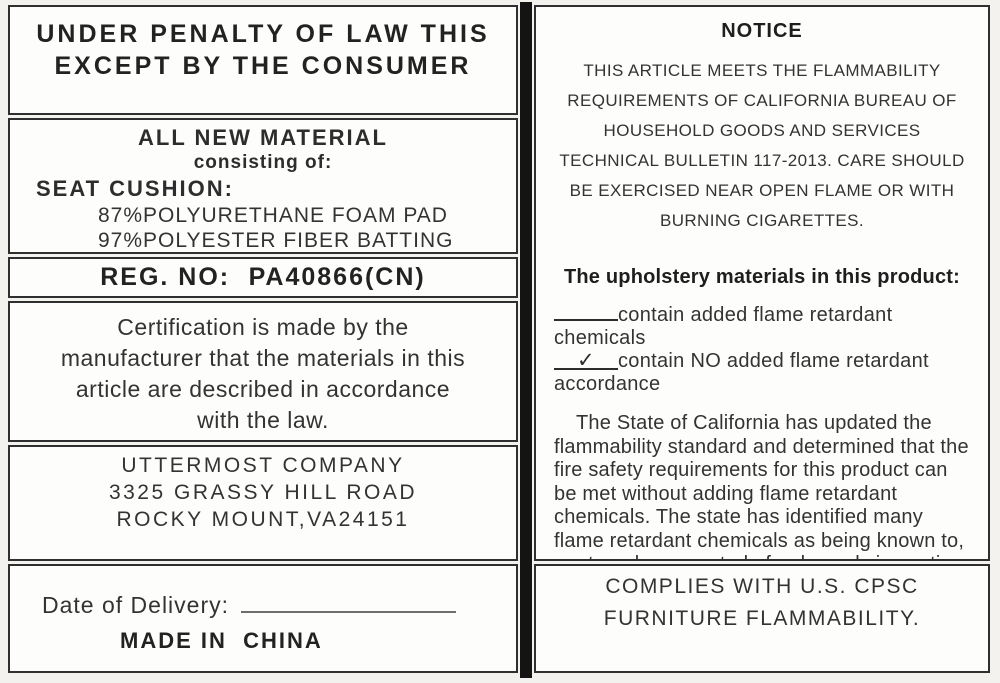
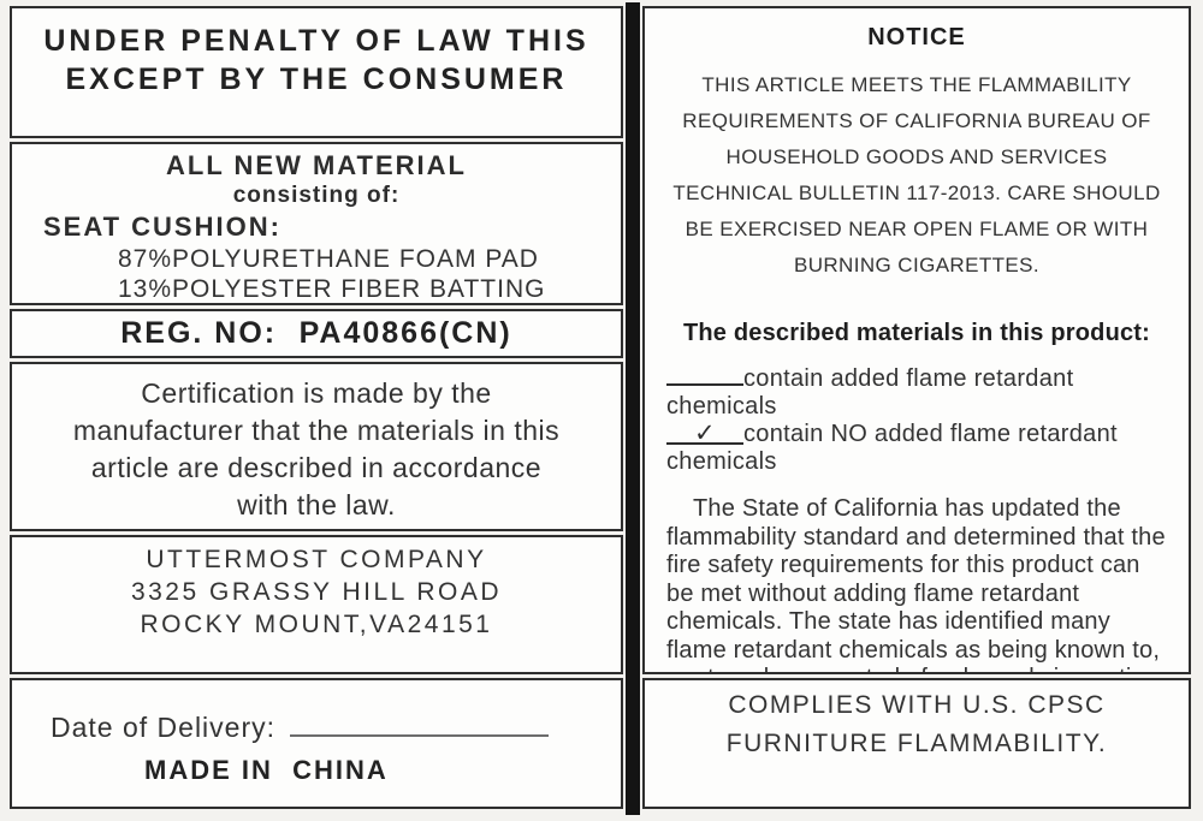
  UNDER PENALTY OF LAW THIS
  EXCEPT BY THE CONSUMER
  ALL NEW MATERIAL
  consisting of:
  SEAT CUSHION:
  87%POLYURETHANE FOAM PAD
- 97%POLYESTER FIBER BATTING
+ 13%POLYESTER FIBER BATTING
  REG. NO: PA40866(CN)
  Certification is made by the manufacturer that the materials in this article are described in accordance with the law.
  UTTERMOST COMPANY
  3325 GRASSY HILL ROAD
  ROCKY MOUNT,VA24151
  Date of Delivery:
  MADE IN CHINA
  NOTICE
  THIS ARTICLE MEETS THE FLAMMABILITY REQUIREMENTS OF CALIFORNIA BUREAU OF HOUSEHOLD GOODS AND SERVICES TECHNICAL BULLETIN 117-2013. CARE SHOULD BE EXERCISED NEAR OPEN FLAME OR WITH BURNING CIGARETTES.
- The upholstery materials in this product:
+ The described materials in this product:
  contain added flame retardant chemicals
- ✓ contain NO added flame retardant accordance
+ ✓ contain NO added flame retardant chemicals
  The State of California has updated the flammability standard and determined that the fire safety requirements for this product can be met without adding flame retardant chemicals. The state has identified many flame retardant chemicals as being known to,
  COMPLIES WITH U.S. CPSC
  FURNITURE FLAMMABILITY.
